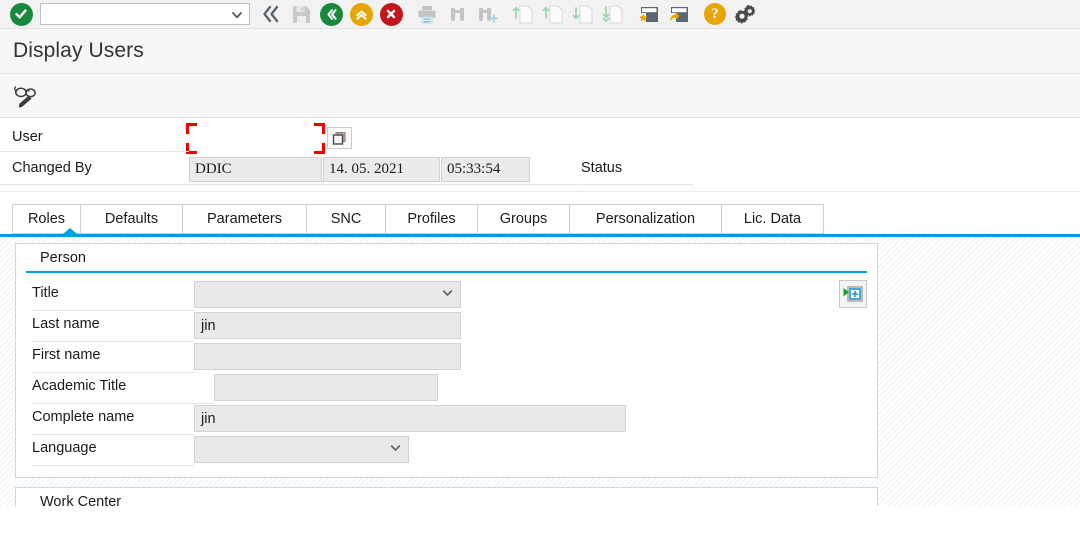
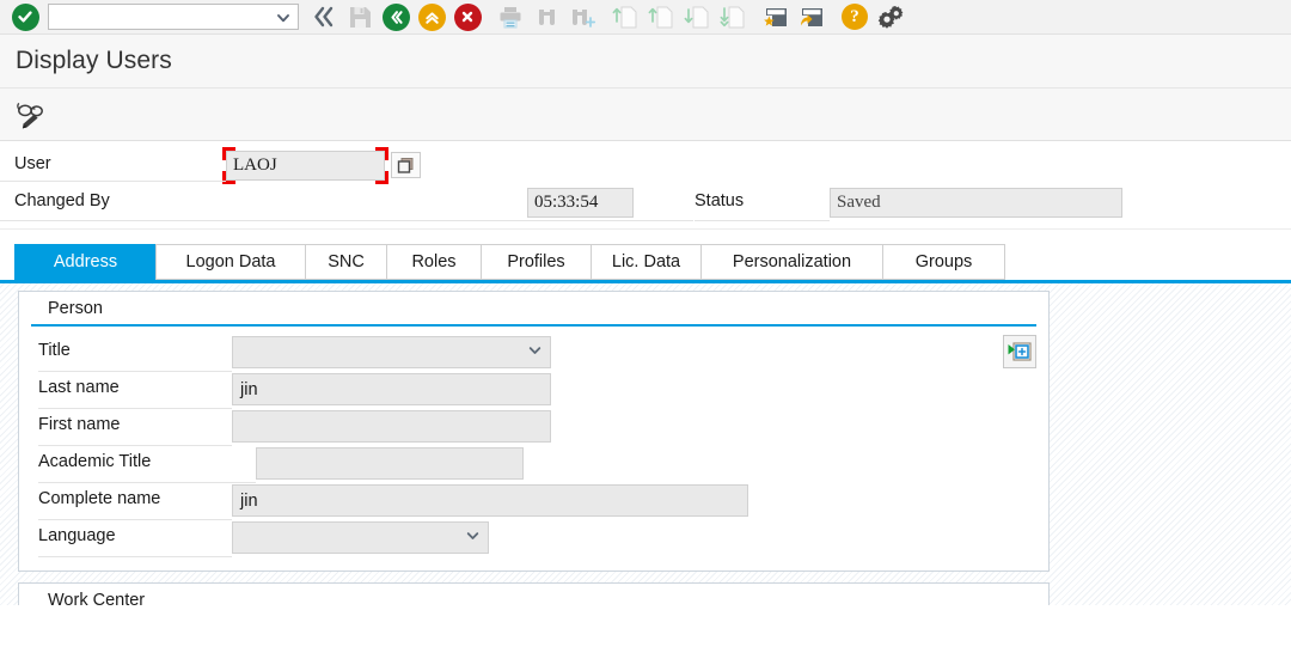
  ?
  Display Users
  User
+ LAOJ
  Changed By
- DDIC
- 14. 05. 2021
  05:33:54
  Status
+ Saved
+ Address
+ Logon Data
- Roles
+ SNC
- Defaults
- Parameters
- SNC
+ Roles
  Profiles
- Groups
+ Lic. Data
  Personalization
- Lic. Data
+ Groups
  Person
  Title
  Last name
  jin
  First name
  Academic Title
  Complete name
  jin
  Language
  Work Center
